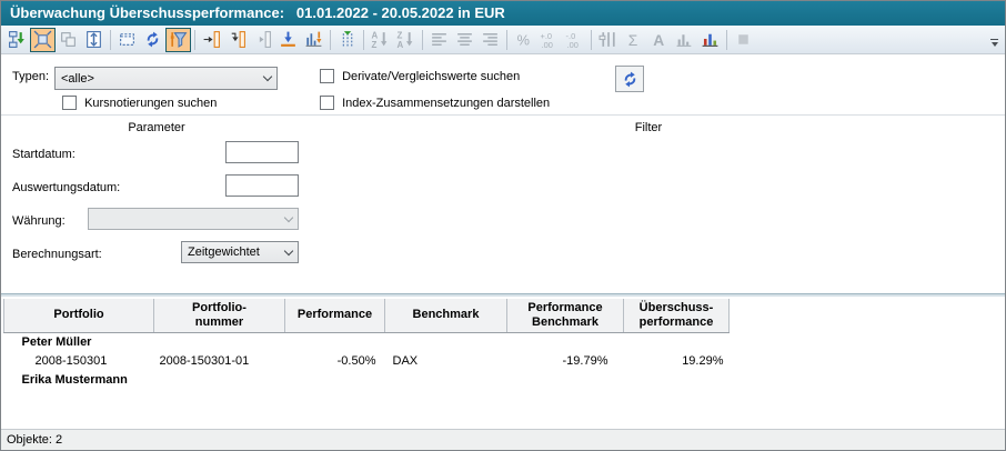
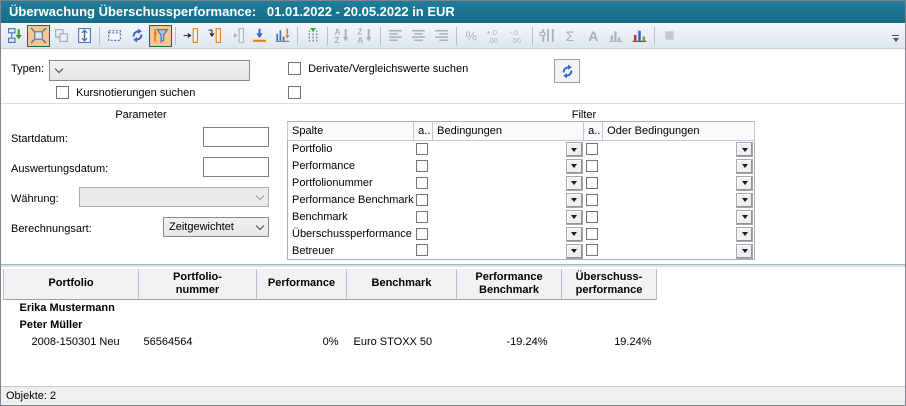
  Überwachung Überschussperformance: 01.01.2022 - 20.05.2022 in EUR
  A
  Z
  Z
  A
  %
  +.0
  .00
  -.0
  .00
  Σ
  A
  Typen:
- <alle>
  Kursnotierungen suchen
  Derivate/Vergleichswerte suchen
- Index-Zusammensetzungen darstellen
  Parameter
  Startdatum:
  Auswertungsdatum:
  Währung:
  Berechnungsart:
  Zeitgewichtet
  Filter
+ Spalte	a..	Bedingungen	a..	Oder Bedingungen
+ Portfolio
+ Performance
+ Portfolionummer
+ Performance Benchmark
+ Benchmark
+ Überschussperformance
+ Betreuer
  Portfolio	Portfolio-nummer	Performance	Benchmark	PerformanceBenchmark	Überschuss-performance
- Peter Müller
+ Erika Mustermann
- 2008-150301	2008-150301-01	-0.50%	DAX	-19.79%	19.29%
- Erika Mustermann
+ Peter Müller
+ 2008-150301 Neu	56564564	0%	Euro STOXX 50	-19.24%	19.24%
  Objekte: 2
